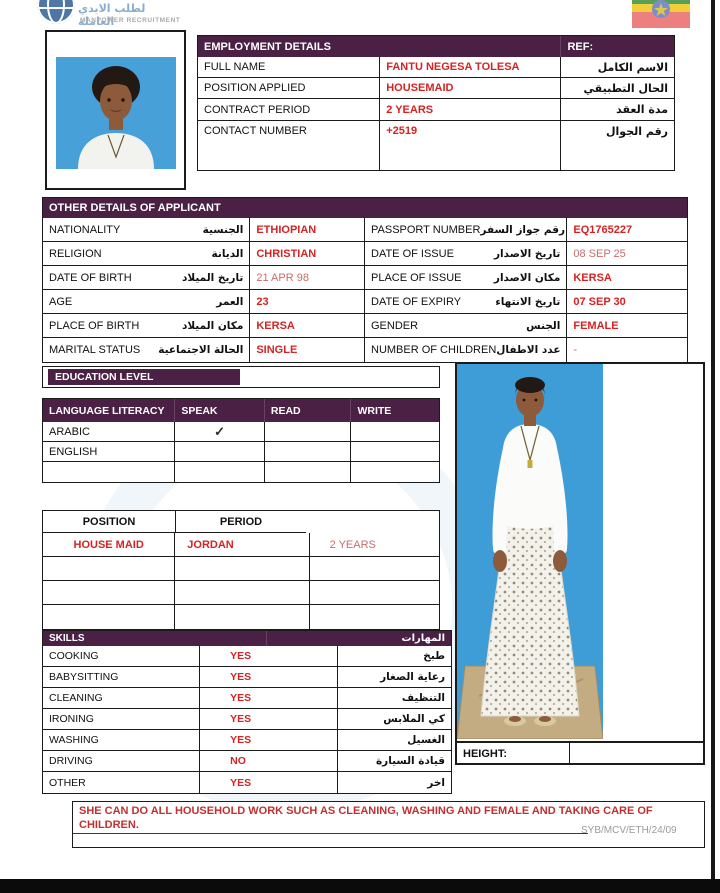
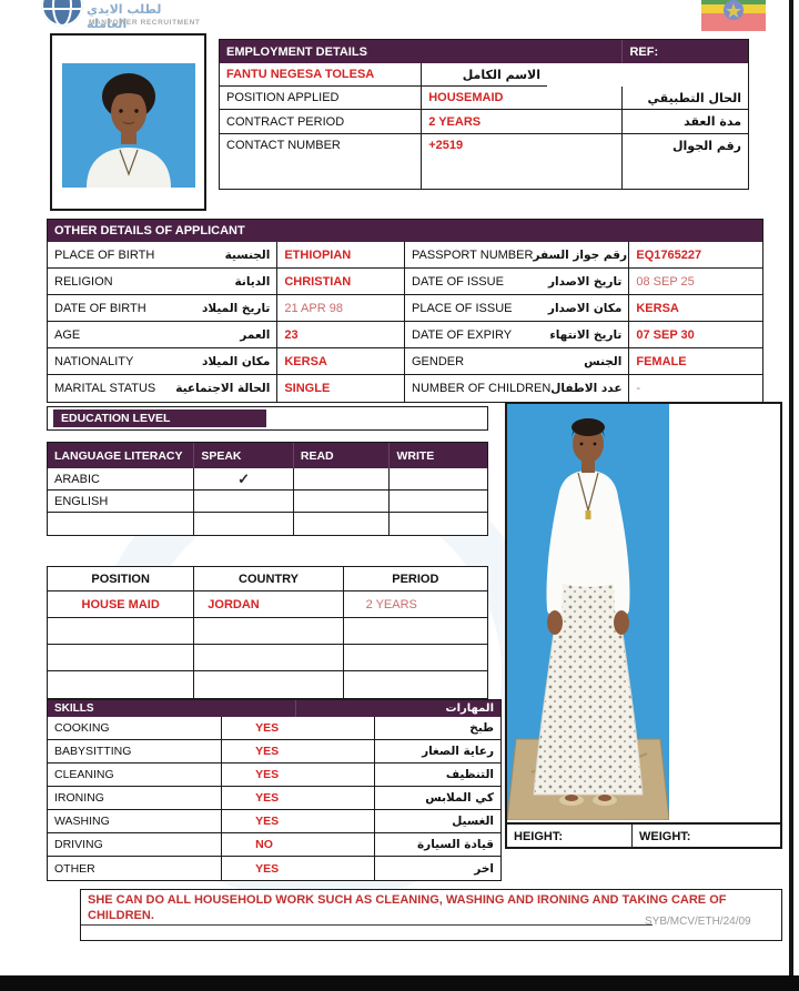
  لطلب الايدي العاملة
  EMPLOYMENT DETAILS
  REF:
- FULL NAME
  FANTU NEGESA TOLESA
  الاسم الكامل
  POSITION APPLIED
  HOUSEMAID
  الحال التطبيقي
  CONTRACT PERIOD
  2 YEARS
  مدة العقد
  CONTACT NUMBER
  +2519
  رقم الجوال
  OTHER DETAILS OF APPLICANT
- NATIONALITY
+ PLACE OF BIRTH
  الجنسية
  ETHIOPIAN
  PASSPORT NUMBER
  رقم جواز السفر
  EQ1765227
  RELIGION
  الديانة
  CHRISTIAN
  DATE OF ISSUE
  تاريخ الاصدار
  08 SEP 25
  DATE OF BIRTH
  تاريخ الميلاد
  21 APR 98
  PLACE OF ISSUE
  مكان الاصدار
  KERSA
  AGE
  العمر
  23
  DATE OF EXPIRY
  تاريخ الانتهاء
  07 SEP 30
- PLACE OF BIRTH
+ NATIONALITY
  مكان الميلاد
  KERSA
  GENDER
  الجنس
  FEMALE
  MARITAL STATUS
  الحالة الاجتماعية
  SINGLE
  NUMBER OF CHILDREN
  عدد الاطفال
  -
  EDUCATION LEVEL
  LANGUAGE LITERACY
  SPEAK
  READ
  WRITE
  ARABIC
  ✓
  ENGLISH
  POSITION
+ COUNTRY
  PERIOD
  HOUSE MAID
  JORDAN
  2 YEARS
  SKILLS
  المهارات
  COOKING
  YES
  طبخ
  BABYSITTING
  YES
  رعاية الصغار
  CLEANING
  YES
  التنظيف
  IRONING
  YES
  كي الملابس
  WASHING
  YES
  الغسيل
  DRIVING
  NO
  قيادة السيارة
  OTHER
  YES
  اخر
  HEIGHT:
+ WEIGHT:
- SHE CAN DO ALL HOUSEHOLD WORK SUCH AS CLEANING, WASHING AND FEMALE AND TAKING CARE OF CHILDREN.
+ SHE CAN DO ALL HOUSEHOLD WORK SUCH AS CLEANING, WASHING AND IRONING AND TAKING CARE OF CHILDREN.
  SYB/MCV/ETH/24/09
